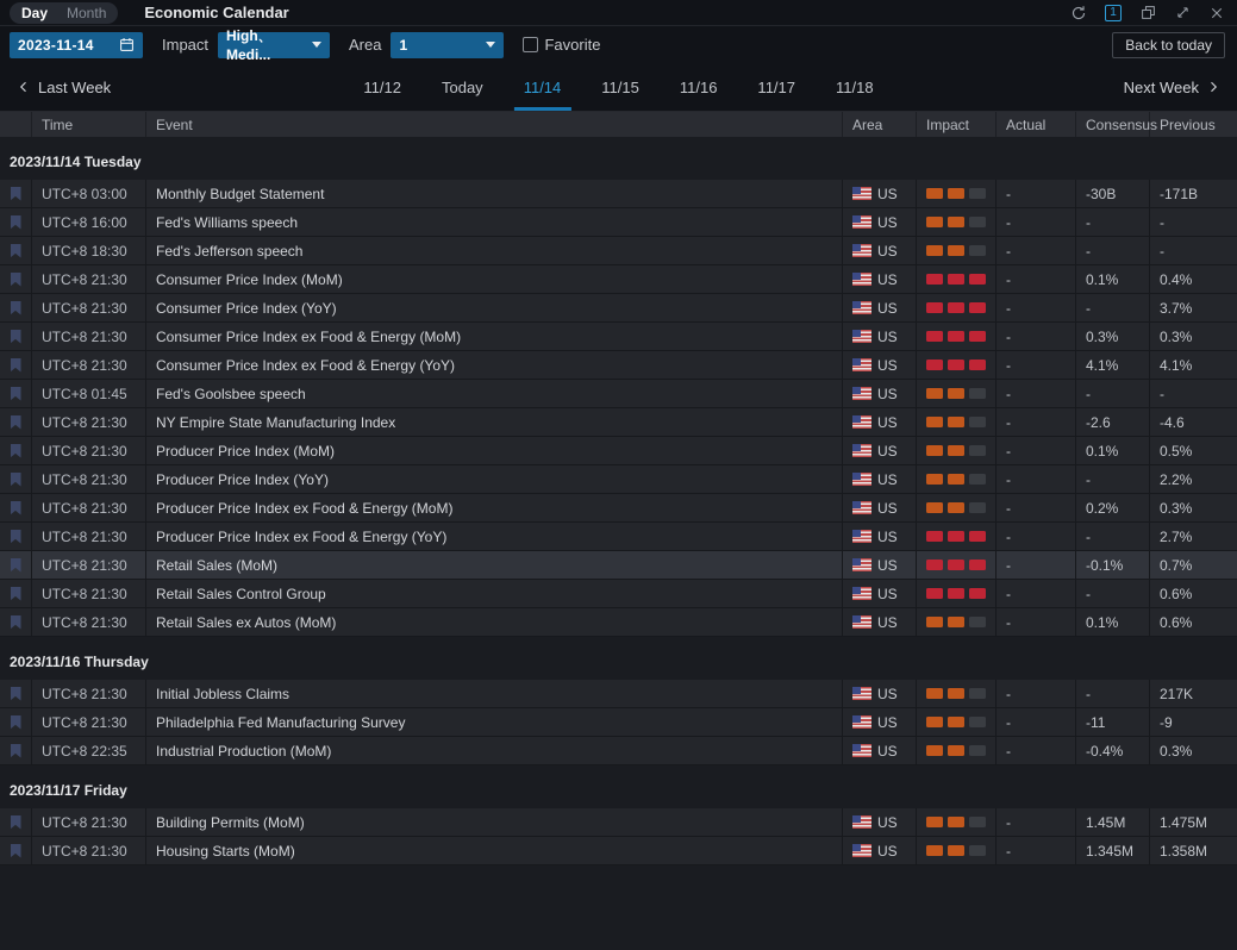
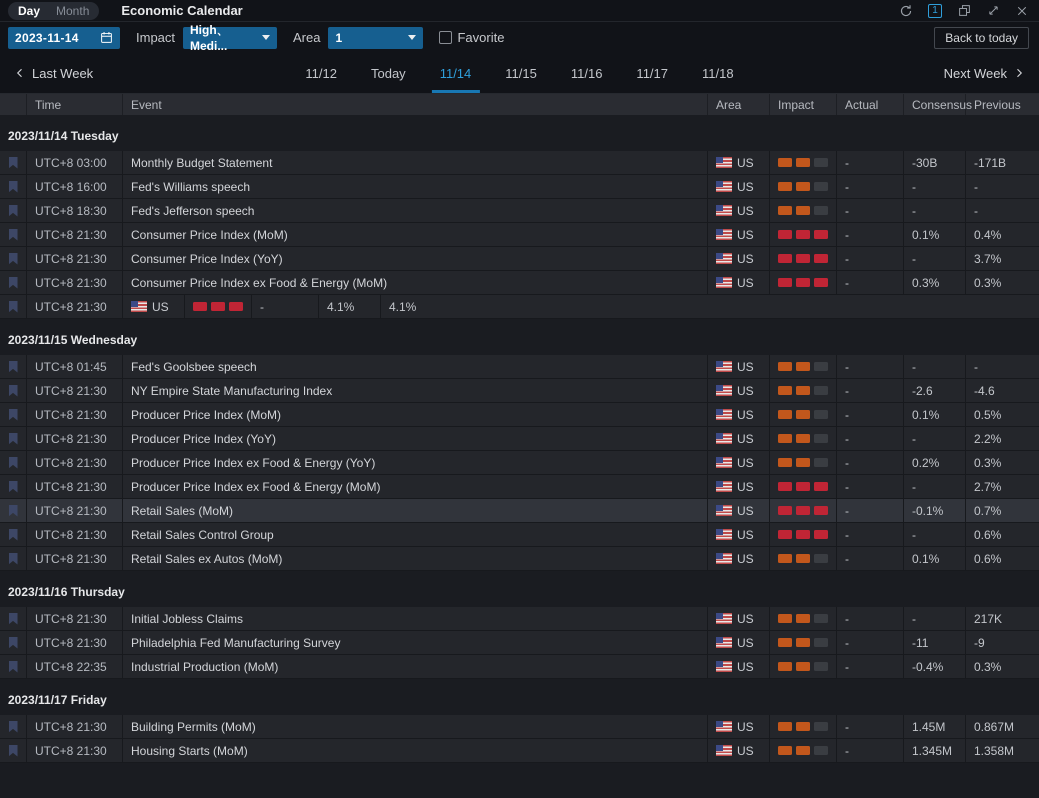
  Day
  Month
  Economic Calendar
  1
  2023-11-14
  Impact
  High、Medi...
  Area
  1
  Favorite
  Back to today
  Last Week
  11/12
  Today
  11/14
  11/15
  11/16
  11/17
  11/18
  Next Week
  Time
  Event
  Area
  Impact
  Actual
  Consensu
  Previous
  2023/11/14 Tuesday
  UTC+8 03:00
  Monthly Budget Statement
  US
  -
  -30B
  -171B
  UTC+8 16:00
  Fed's Williams speech
  US
  -
  -
  -
  UTC+8 18:30
  Fed's Jefferson speech
  US
  -
  -
  -
  UTC+8 21:30
  Consumer Price Index (MoM)
  US
  -
  0.1%
  0.4%
  UTC+8 21:30
  Consumer Price Index (YoY)
  US
  -
  -
  3.7%
  UTC+8 21:30
  Consumer Price Index ex Food & Energy (MoM)
  US
  -
  0.3%
  0.3%
  UTC+8 21:30
- Consumer Price Index ex Food & Energy (YoY)
  US
  -
  4.1%
  4.1%
+ 2023/11/15 Wednesday
  UTC+8 01:45
  Fed's Goolsbee speech
  US
  -
  -
  -
  UTC+8 21:30
  NY Empire State Manufacturing Index
  US
  -
  -2.6
  -4.6
  UTC+8 21:30
  Producer Price Index (MoM)
  US
  -
  0.1%
  0.5%
  UTC+8 21:30
  Producer Price Index (YoY)
  US
  -
  -
  2.2%
  UTC+8 21:30
- Producer Price Index ex Food & Energy (MoM)
+ Producer Price Index ex Food & Energy (YoY)
  US
  -
  0.2%
  0.3%
  UTC+8 21:30
- Producer Price Index ex Food & Energy (YoY)
+ Producer Price Index ex Food & Energy (MoM)
  US
  -
  -
  2.7%
  UTC+8 21:30
  Retail Sales (MoM)
  US
  -
  -0.1%
  0.7%
  UTC+8 21:30
  Retail Sales Control Group
  US
  -
  -
  0.6%
  UTC+8 21:30
  Retail Sales ex Autos (MoM)
  US
  -
  0.1%
  0.6%
  2023/11/16 Thursday
  UTC+8 21:30
  Initial Jobless Claims
  US
  -
  -
  217K
  UTC+8 21:30
  Philadelphia Fed Manufacturing Survey
  US
  -
  -11
  -9
  UTC+8 22:35
  Industrial Production (MoM)
  US
  -
  -0.4%
  0.3%
  2023/11/17 Friday
  UTC+8 21:30
  Building Permits (MoM)
  US
  -
  1.45M
- 1.475M
+ 0.867M
  UTC+8 21:30
  Housing Starts (MoM)
  US
  -
  1.345M
  1.358M
